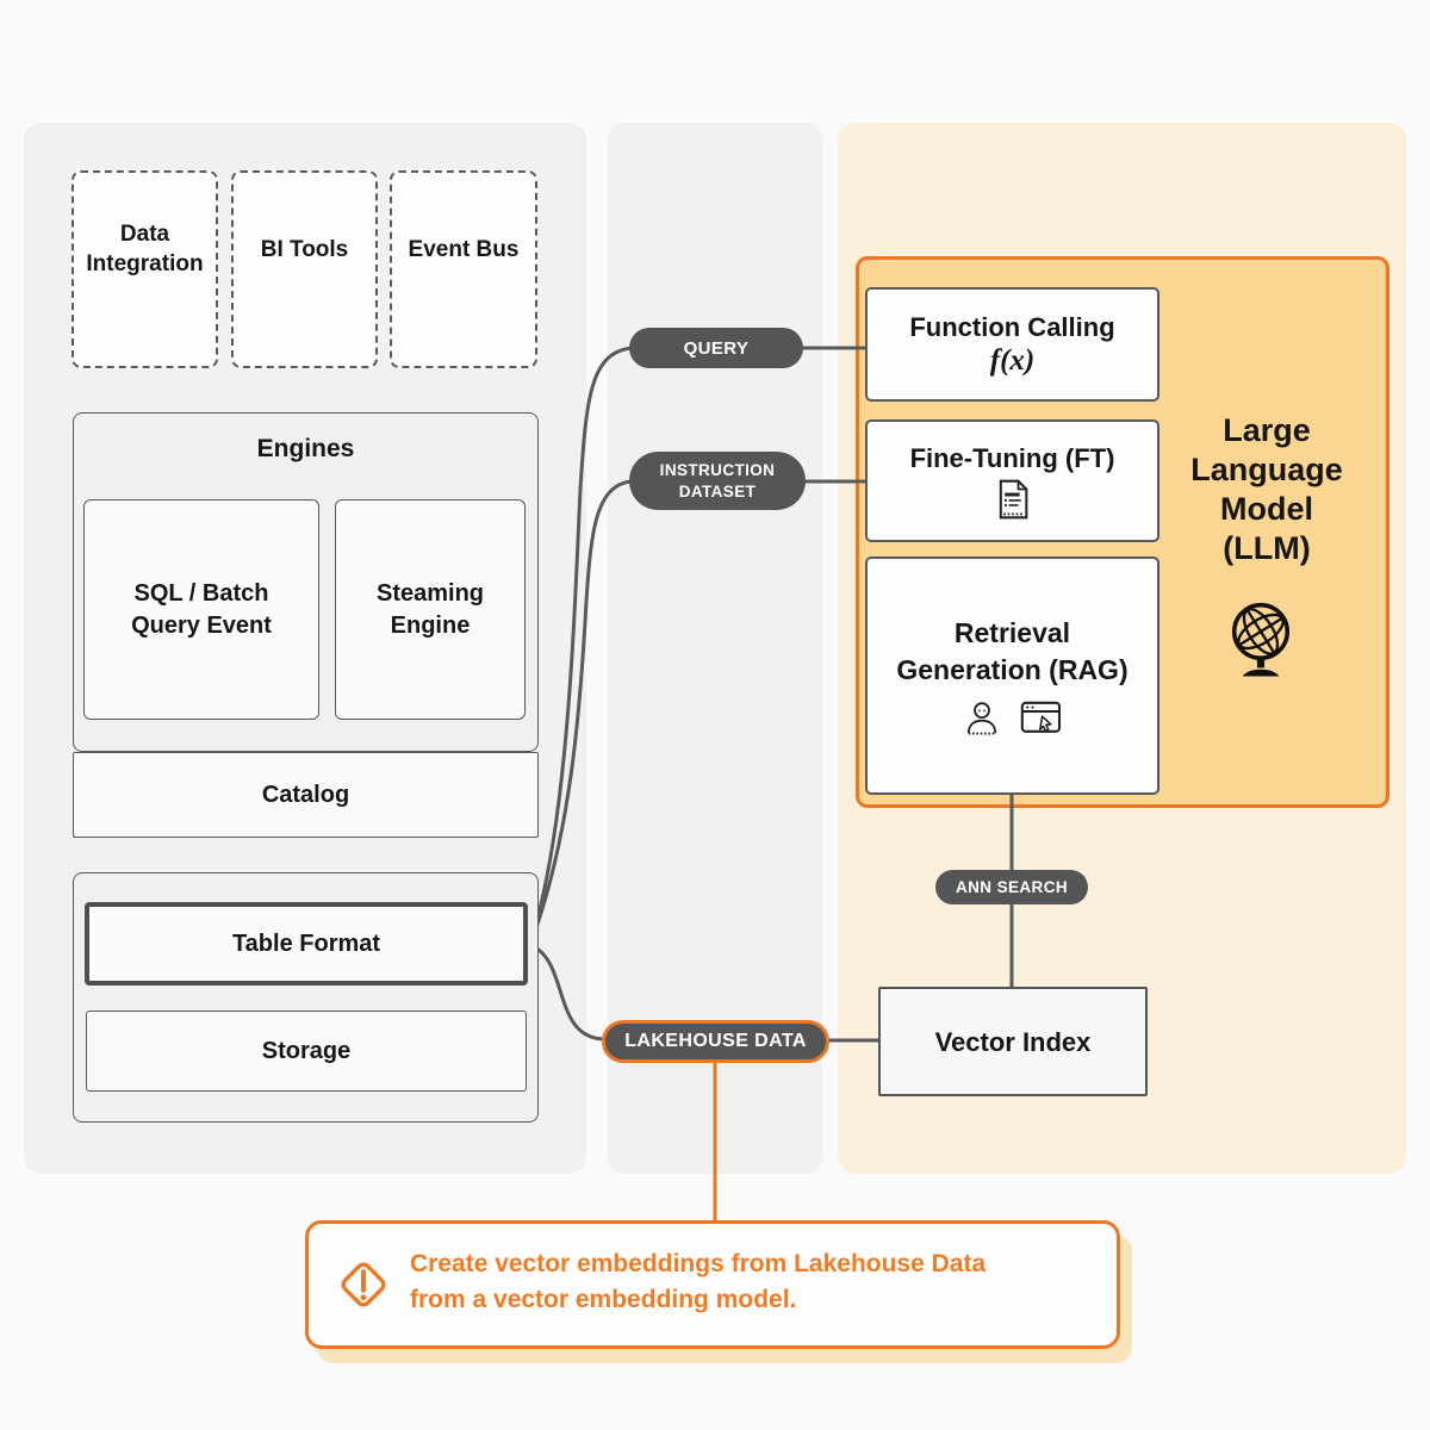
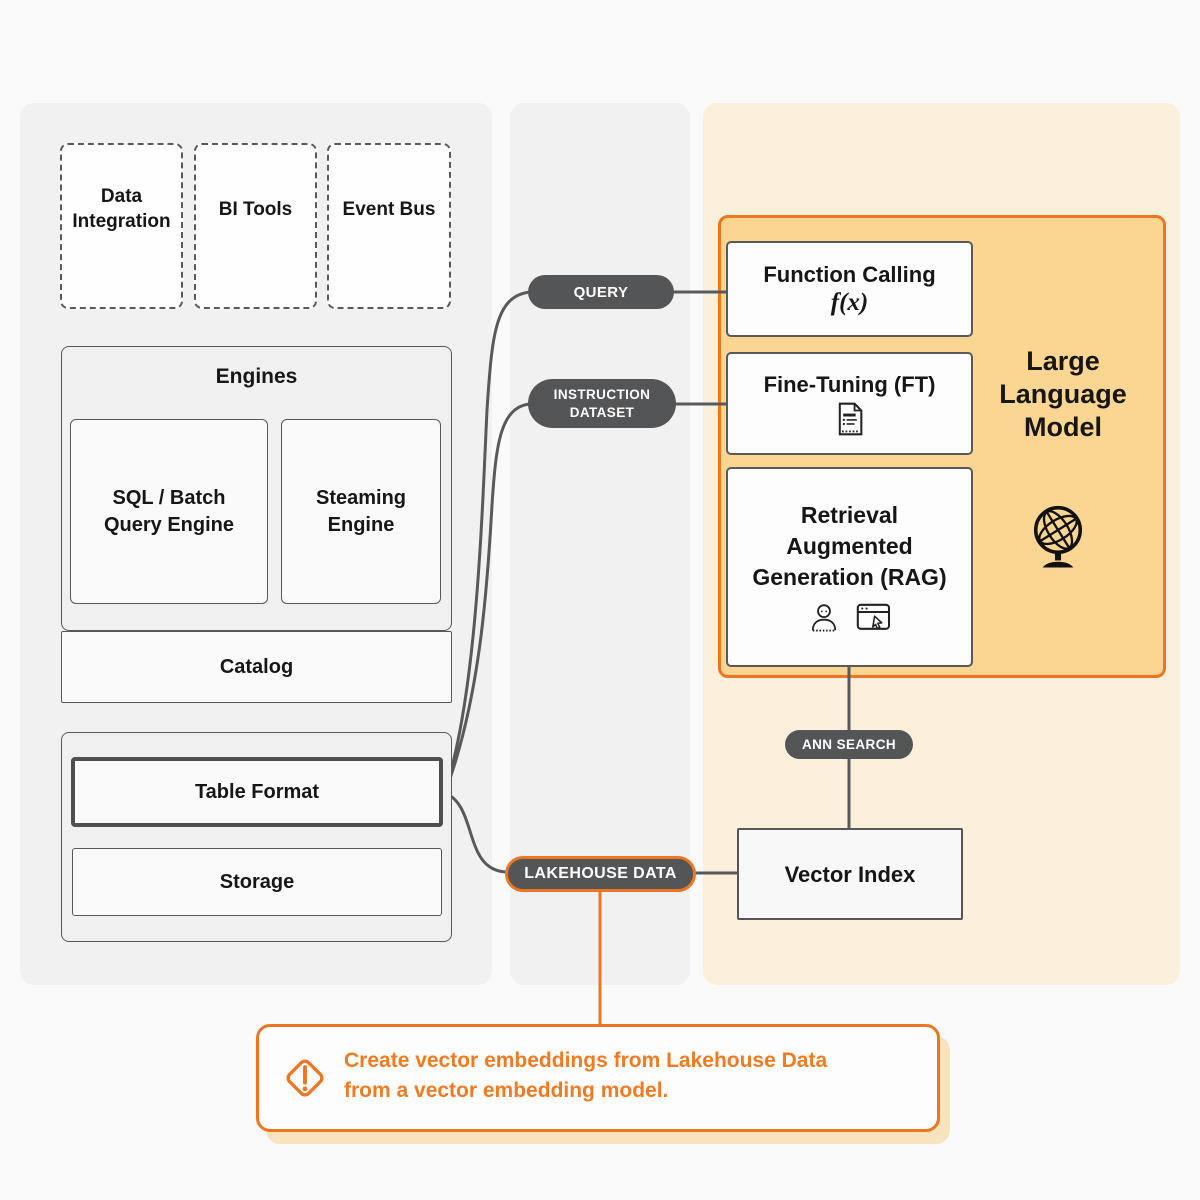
  Data Integration
  BI Tools
  Event Bus
  Engines
- SQL / Batch Query Event
+ SQL / Batch Query Engine
  Steaming Engine
  Catalog
  Table Format
  Storage
  QUERY
  INSTRUCTION
  DATASET
  LAKEHOUSE DATA
  ANN SEARCH
  Function Calling
  f(x)
  Fine-Tuning (FT)
  Retrieval
+ Augmented
  Generation (RAG)
  Large
  Language
  Model
- (LLM)
  Vector Index
  Create vector embeddings from Lakehouse Data
  from a vector embedding model.
